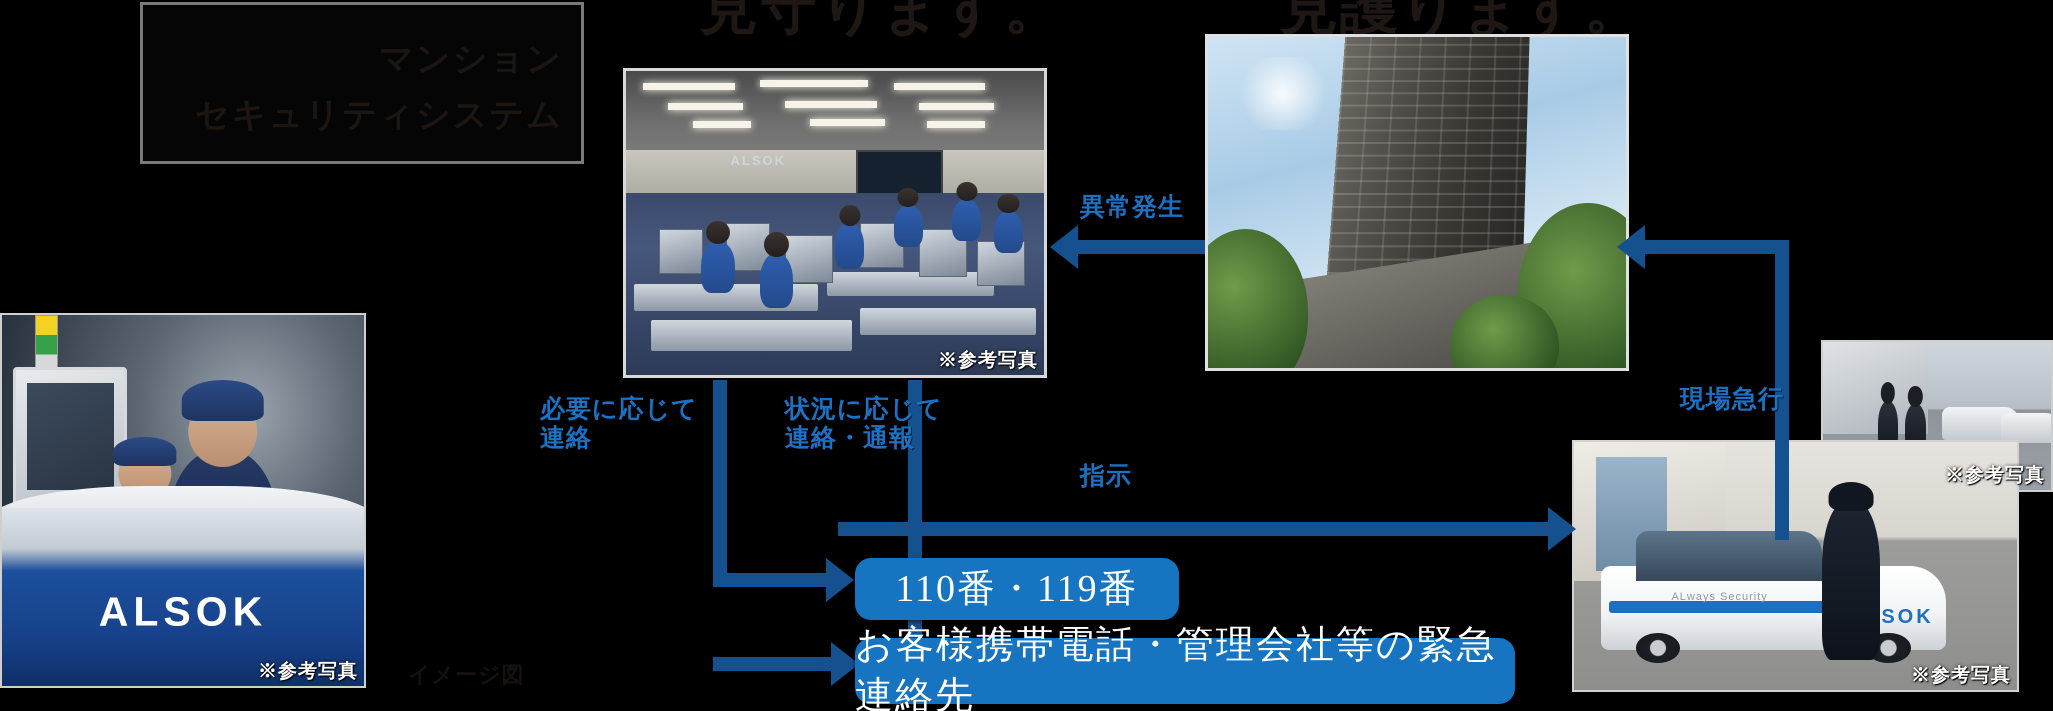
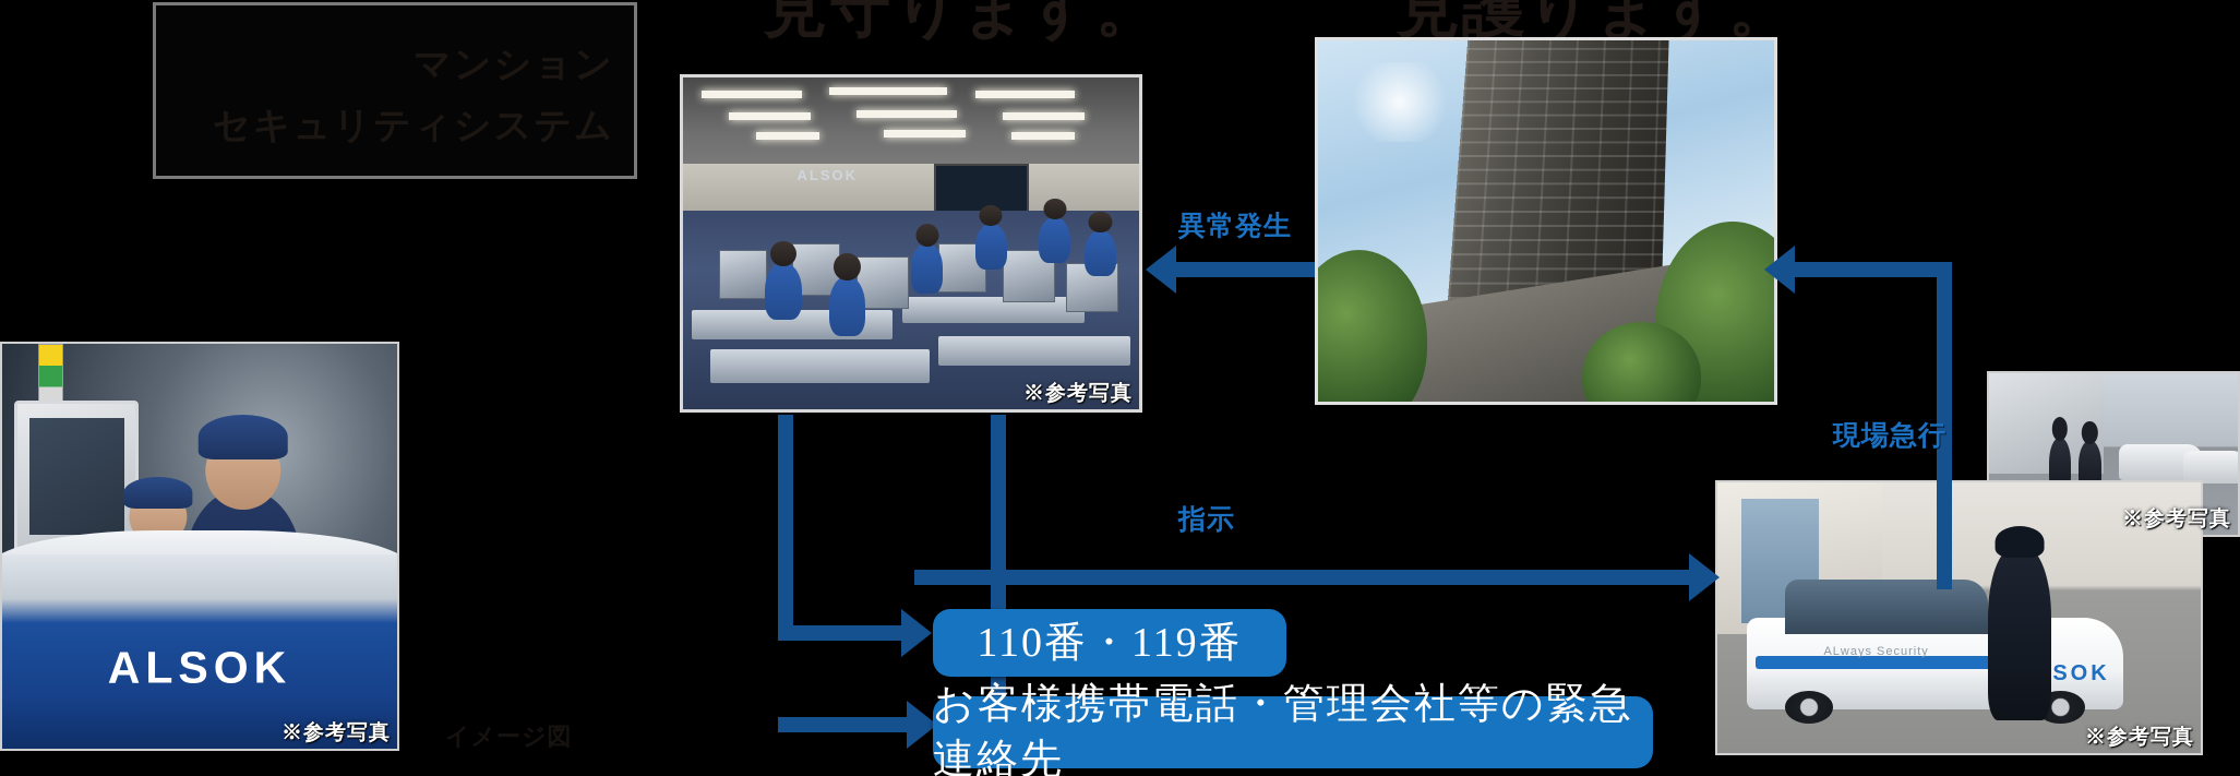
  見守ります。
  見護ります。
  ALSOK
  ※参考写真
  ALSOK
  ※参考写真
  ※参考写真
  ALways Security
  ※参考写真
  異常発生
  現場急行
- 必要に応じて
- 連絡
- 状況に応じて
- 連絡・通報
  指示
  110番・119番
  お客様携帯電話・管理会社等の緊急連絡先
